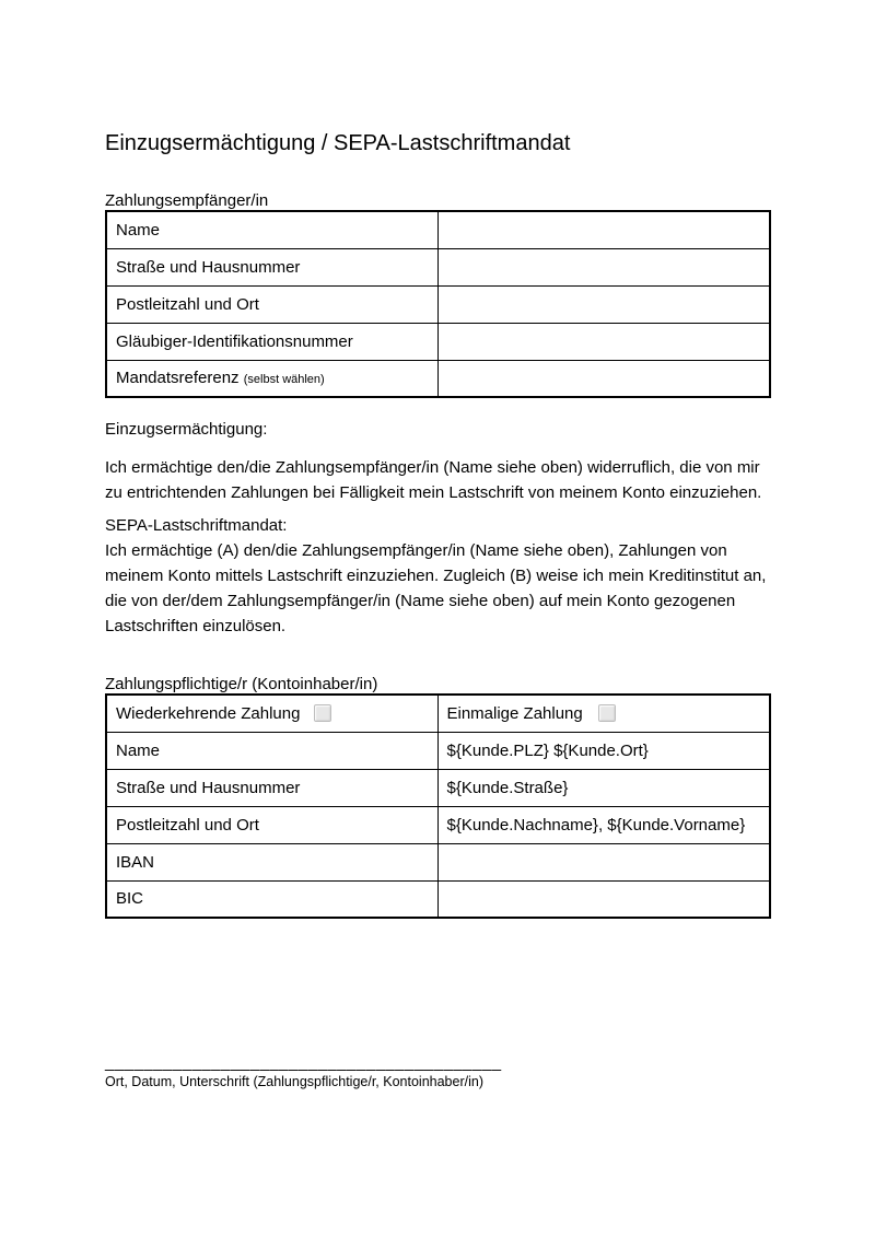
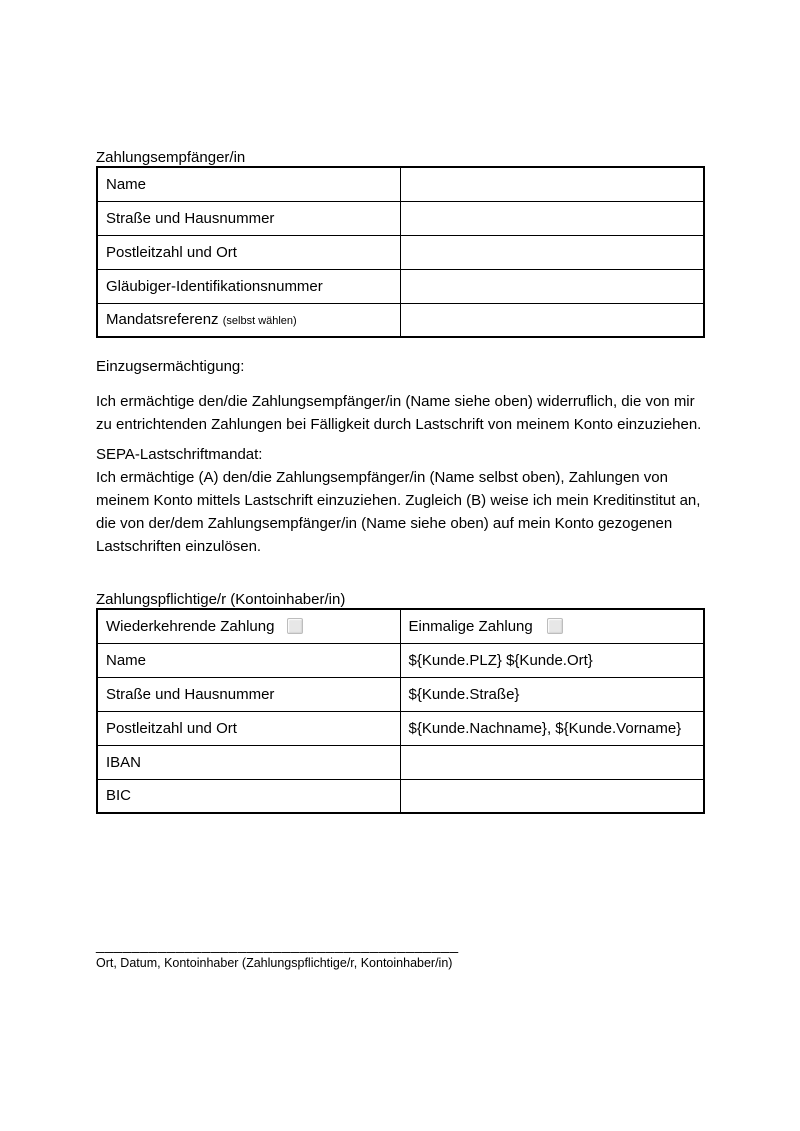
- Einzugsermächtigung / SEPA-Lastschriftmandat
  Zahlungsempfänger/in
  Name
  Straße und Hausnummer
  Postleitzahl und Ort
  Gläubiger-Identifikationsnummer
  Mandatsreferenz (selbst wählen)
  Einzugsermächtigung:
- Ich ermächtige den/die Zahlungsempfänger/in (Name siehe oben) widerruflich, die von mir zu entrichtenden Zahlungen bei Fälligkeit mein Lastschrift von meinem Konto einzuziehen.
+ Ich ermächtige den/die Zahlungsempfänger/in (Name siehe oben) widerruflich, die von mir zu entrichtenden Zahlungen bei Fälligkeit durch Lastschrift von meinem Konto einzuziehen.
  SEPA-Lastschriftmandat:
- Ich ermächtige (A) den/die Zahlungsempfänger/in (Name siehe oben), Zahlungen von meinem Konto mittels Lastschrift einzuziehen. Zugleich (B) weise ich mein Kreditinstitut an, die von der/dem Zahlungsempfänger/in (Name siehe oben) auf mein Konto gezogenen Lastschriften einzulösen.
+ Ich ermächtige (A) den/die Zahlungsempfänger/in (Name selbst oben), Zahlungen von meinem Konto mittels Lastschrift einzuziehen. Zugleich (B) weise ich mein Kreditinstitut an, die von der/dem Zahlungsempfänger/in (Name siehe oben) auf mein Konto gezogenen Lastschriften einzulösen.
  Zahlungspflichtige/r (Kontoinhaber/in)
  Wiederkehrende Zahlung	Einmalige Zahlung
  Name	${Kunde.PLZ} ${Kunde.Ort}
  Straße und Hausnummer	${Kunde.Straße}
  Postleitzahl und Ort	${Kunde.Nachname}, ${Kunde.Vorname}
  IBAN
  BIC
  _________________________________________
- Ort, Datum, Unterschrift (Zahlungspflichtige/r, Kontoinhaber/in)
+ Ort, Datum, Kontoinhaber (Zahlungspflichtige/r, Kontoinhaber/in)
